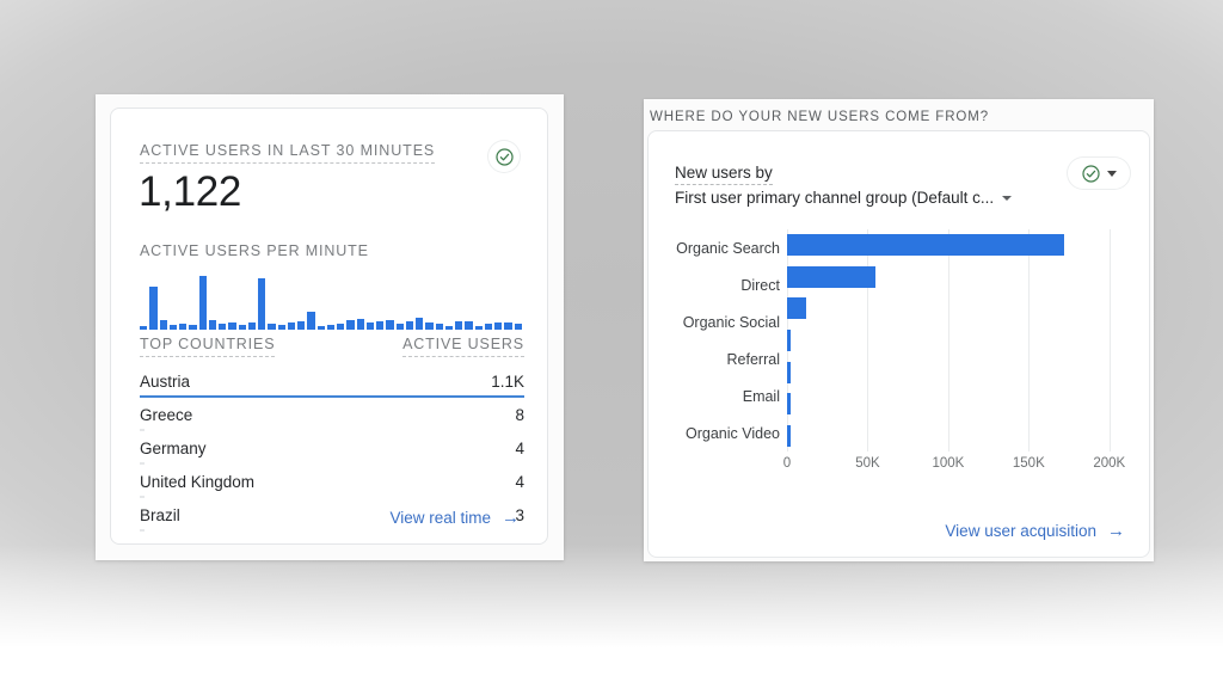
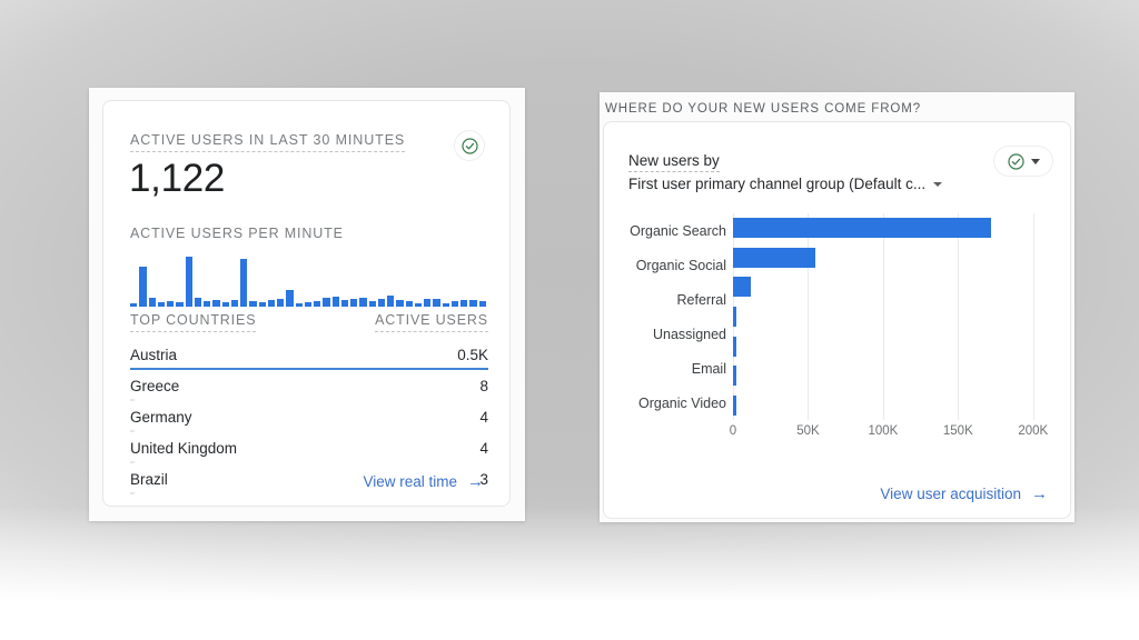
  ACTIVE USERS IN LAST 30 MINUTES
  1,122
  ACTIVE USERS PER MINUTE
  TOP COUNTRIES
  ACTIVE USERS
  Austria
- 1.1K
+ 0.5K
  Greece
  8
  Germany
  4
  United Kingdom
  4
  Brazil
  3
  View real time
  →
  WHERE DO YOUR NEW USERS COME FROM?
  New users by
  First user primary channel group (Default c...
  Organic Search
- Direct
  Organic Social
  Referral
+ Unassigned
  Email
  Organic Video
  0
  50K
  100K
  150K
  200K
  View user acquisition
  →
